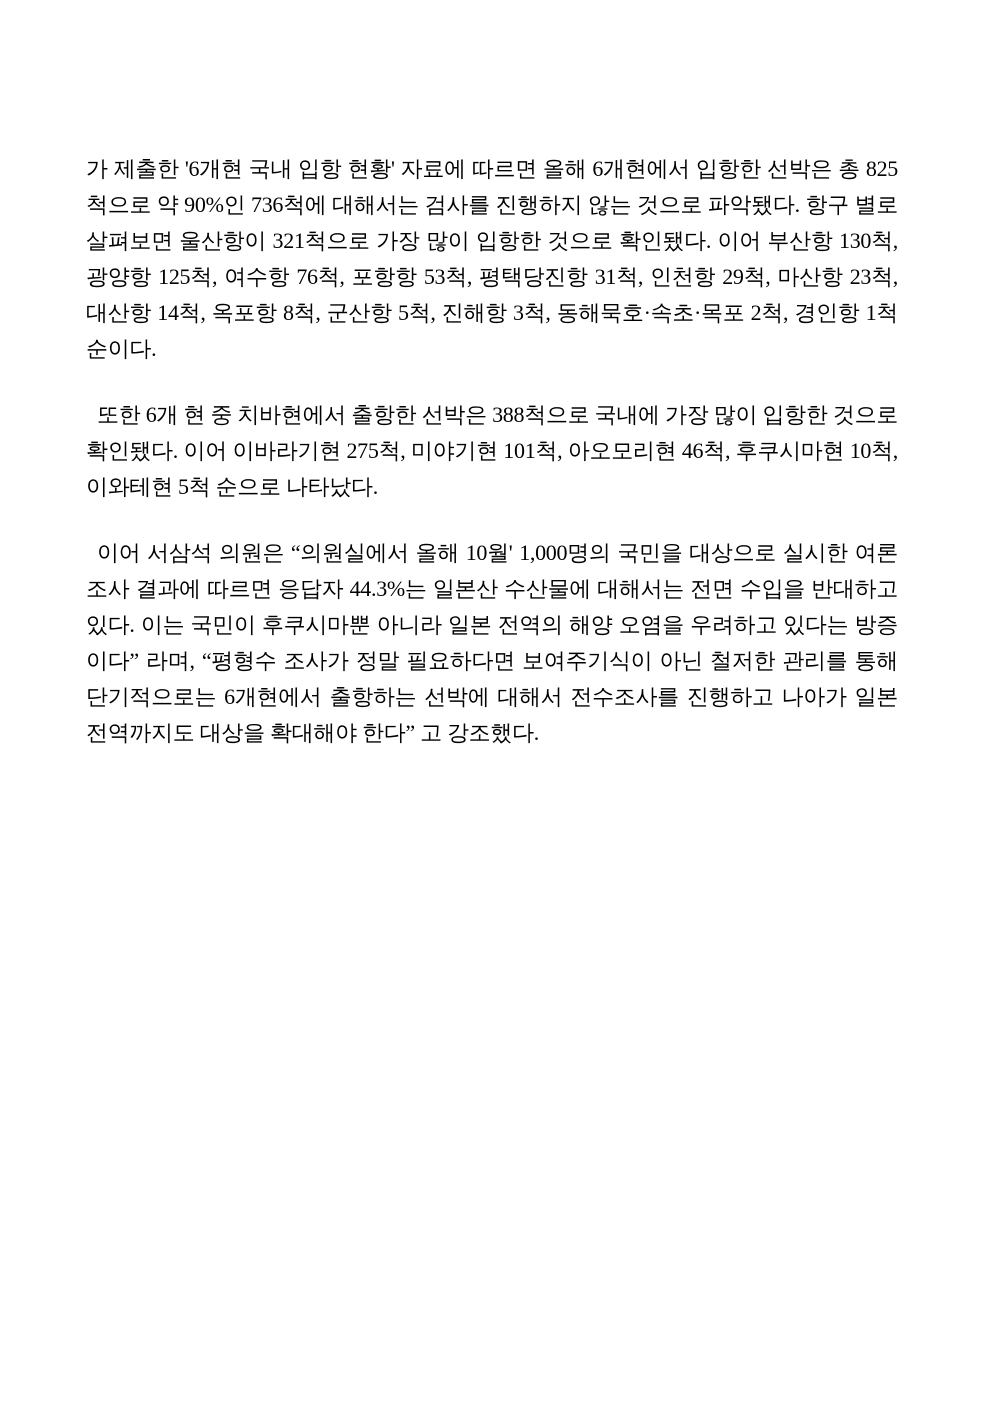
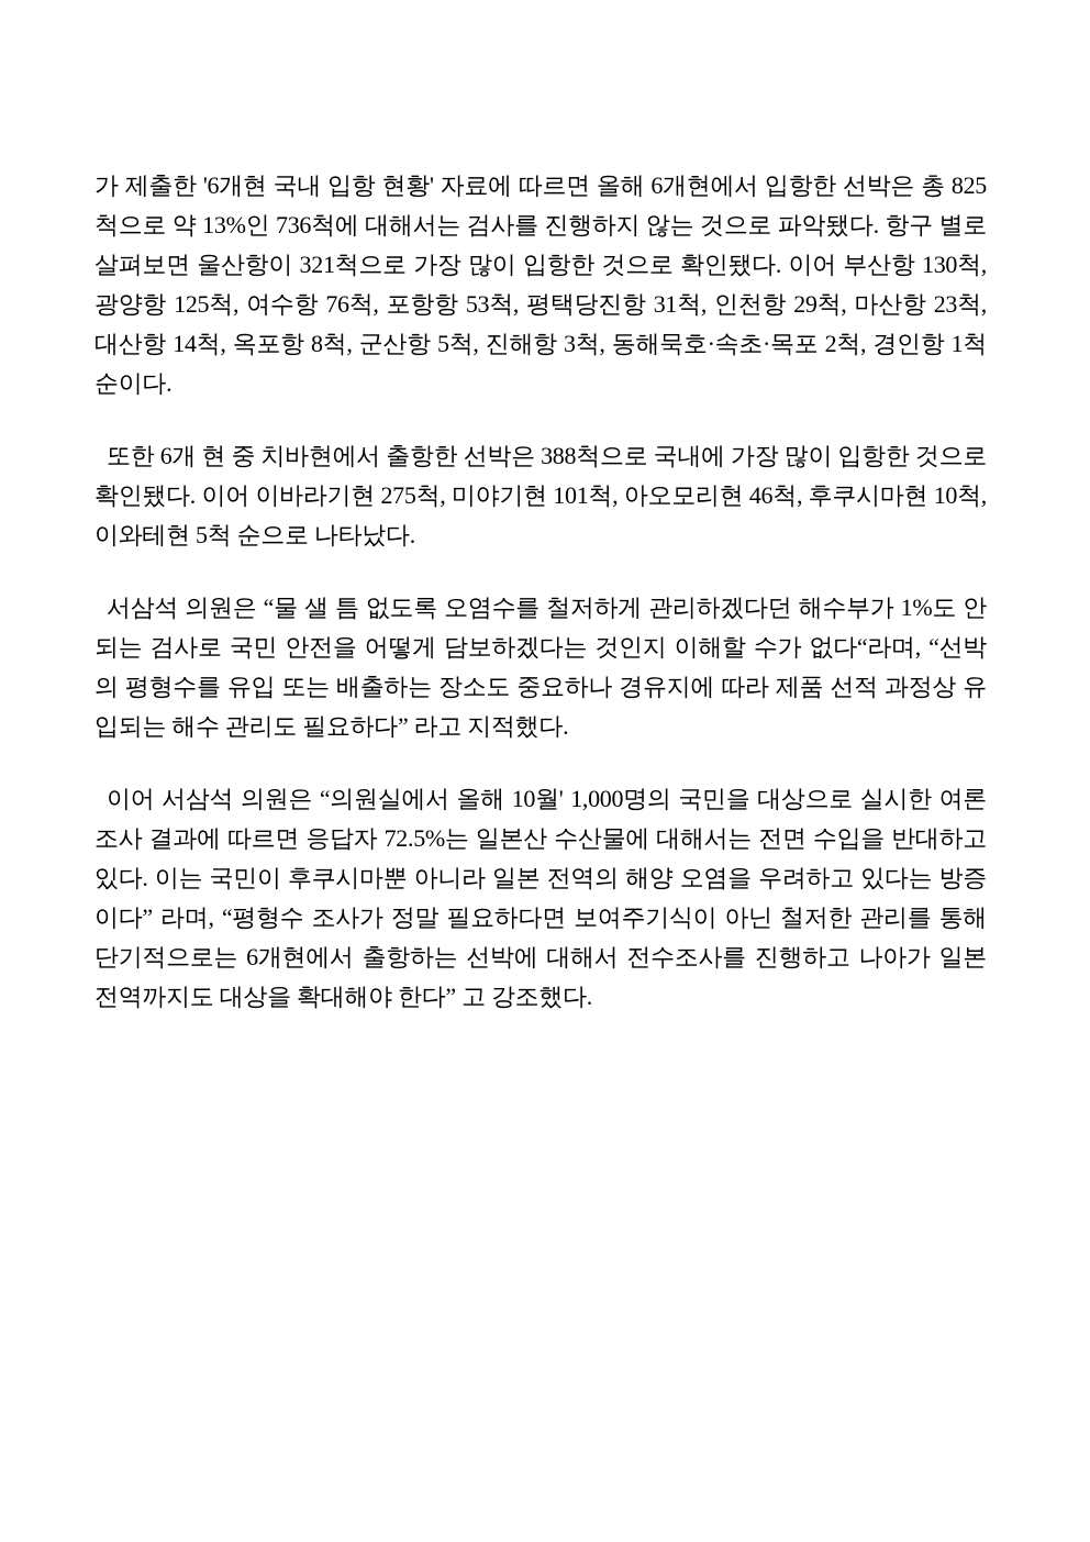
- 가 제출한 '6개현 국내 입항 현황' 자료에 따르면 올해 6개현에서 입항한 선박은 총 825척으로 약 90%인 736척에 대해서는 검사를 진행하지 않는 것으로 파악됐다. 항구 별로 살펴보면 울산항이 321척으로 가장 많이 입항한 것으로 확인됐다. 이어 부산항 130척, 광양항 125척, 여수항 76척, 포항항 53척, 평택당진항 31척, 인천항 29척, 마산항 23척, 대산항 14척, 옥포항 8척, 군산항 5척, 진해항 3척, 동해묵호·속초·목포 2척, 경인항 1척 순이다.
+ 가 제출한 '6개현 국내 입항 현황' 자료에 따르면 올해 6개현에서 입항한 선박은 총 825척으로 약 13%인 736척에 대해서는 검사를 진행하지 않는 것으로 파악됐다. 항구 별로 살펴보면 울산항이 321척으로 가장 많이 입항한 것으로 확인됐다. 이어 부산항 130척, 광양항 125척, 여수항 76척, 포항항 53척, 평택당진항 31척, 인천항 29척, 마산항 23척, 대산항 14척, 옥포항 8척, 군산항 5척, 진해항 3척, 동해묵호·속초·목포 2척, 경인항 1척 순이다.
  또한 6개 현 중 치바현에서 출항한 선박은 388척으로 국내에 가장 많이 입항한 것으로 확인됐다. 이어 이바라기현 275척, 미야기현 101척, 아오모리현 46척, 후쿠시마현 10척, 이와테현 5척 순으로 나타났다.
+ 서삼석 의원은 “물 샐 틈 없도록 오염수를 철저하게 관리하겠다던 해수부가 1%도 안되는 검사로 국민 안전을 어떻게 담보하겠다는 것인지 이해할 수가 없다“라며, “선박의 평형수를 유입 또는 배출하는 장소도 중요하나 경유지에 따라 제품 선적 과정상 유입되는 해수 관리도 필요하다” 라고 지적했다.
- 이어 서삼석 의원은 “의원실에서 올해 10월' 1,000명의 국민을 대상으로 실시한 여론조사 결과에 따르면 응답자 44.3%는 일본산 수산물에 대해서는 전면 수입을 반대하고 있다. 이는 국민이 후쿠시마뿐 아니라 일본 전역의 해양 오염을 우려하고 있다는 방증이다” 라며, “평형수 조사가 정말 필요하다면 보여주기식이 아닌 철저한 관리를 통해 단기적으로는 6개현에서 출항하는 선박에 대해서 전수조사를 진행하고 나아가 일본 전역까지도 대상을 확대해야 한다” 고 강조했다.
+ 이어 서삼석 의원은 “의원실에서 올해 10월' 1,000명의 국민을 대상으로 실시한 여론조사 결과에 따르면 응답자 72.5%는 일본산 수산물에 대해서는 전면 수입을 반대하고 있다. 이는 국민이 후쿠시마뿐 아니라 일본 전역의 해양 오염을 우려하고 있다는 방증이다” 라며, “평형수 조사가 정말 필요하다면 보여주기식이 아닌 철저한 관리를 통해 단기적으로는 6개현에서 출항하는 선박에 대해서 전수조사를 진행하고 나아가 일본 전역까지도 대상을 확대해야 한다” 고 강조했다.
